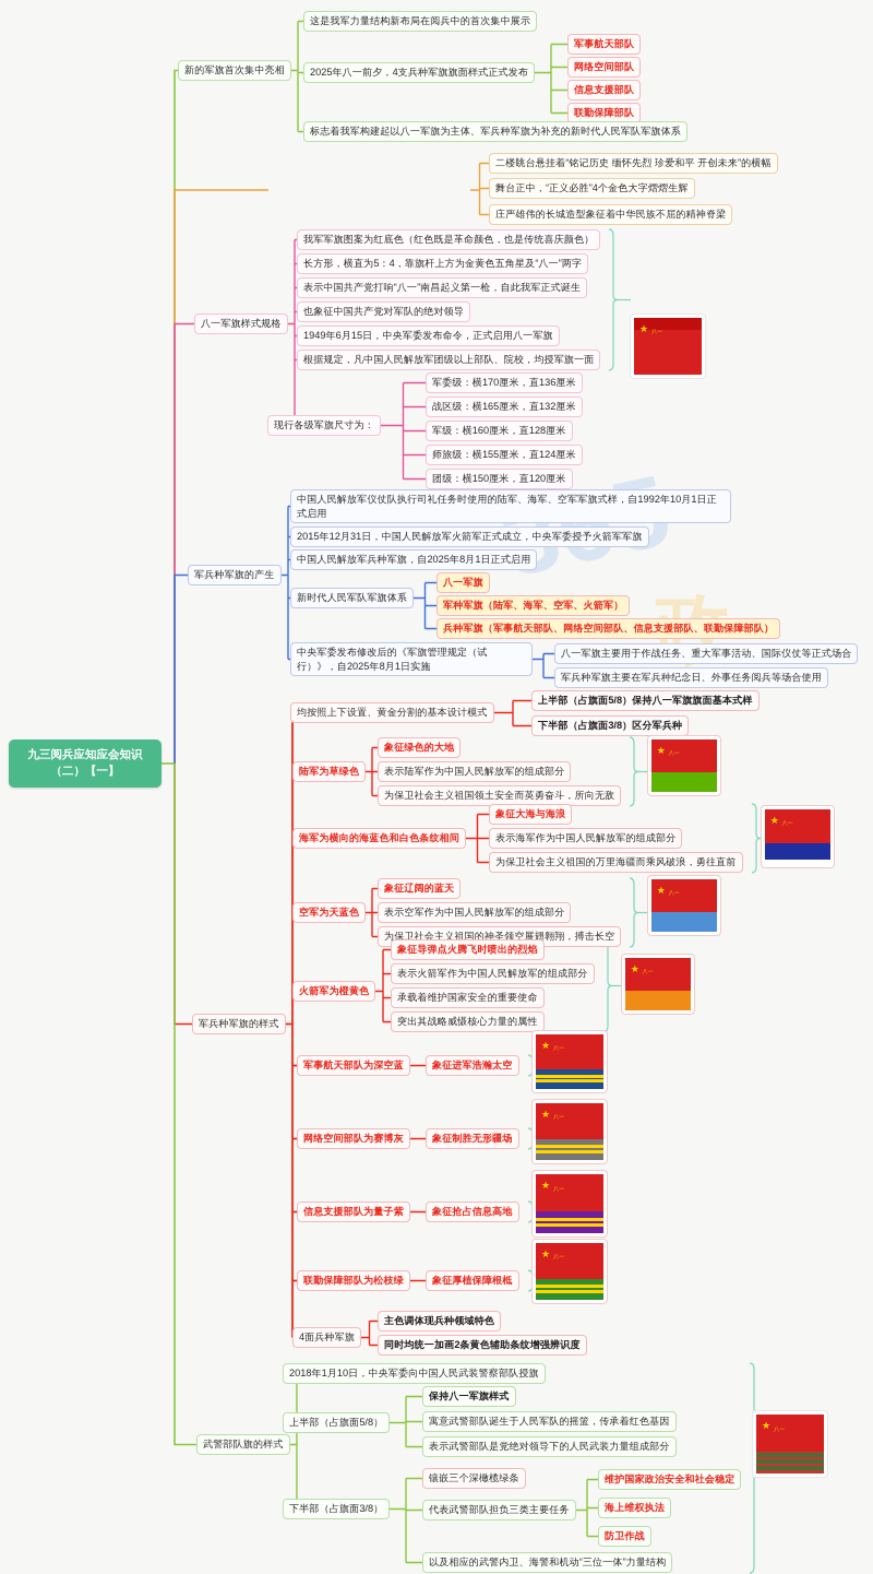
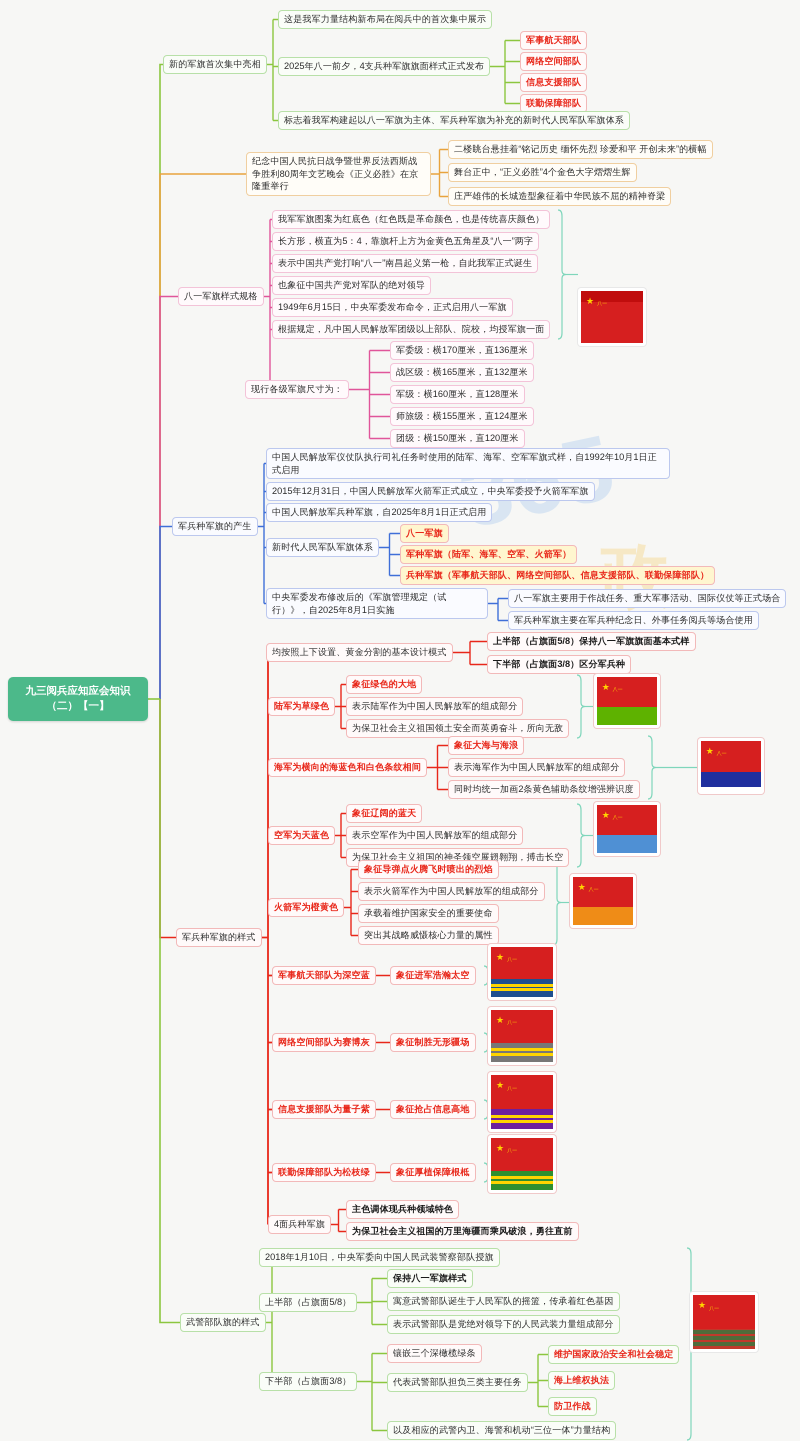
  九三阅兵应知应会知识（二）【一】
  新的军旗首次集中亮相
  这是我军力量结构新布局在阅兵中的首次集中展示
  2025年八一前夕，4支兵种军旗旗面样式正式发布
  军事航天部队
  网络空间部队
  信息支援部队
  联勤保障部队
  标志着我军构建起以八一军旗为主体、军兵种军旗为补充的新时代人民军队军旗体系
+ 纪念中国人民抗日战争暨世界反法西斯战争胜利80周年文艺晚会《正义必胜》在京隆重举行
  二楼眺台悬挂着“铭记历史 缅怀先烈 珍爱和平 开创未来”的横幅
  舞台正中，“正义必胜”4个金色大字熠熠生辉
  庄严雄伟的长城造型象征着中华民族不屈的精神脊梁
  八一军旗样式规格
  我军军旗图案为红底色（红色既是革命颜色，也是传统喜庆颜色）
  长方形，横直为5：4，靠旗杆上方为金黄色五角星及“八一”两字
  表示中国共产党打响“八一”南昌起义第一枪，自此我军正式诞生
  也象征中国共产党对军队的绝对领导
  1949年6月15日，中央军委发布命令，正式启用八一军旗
  根据规定，凡中国人民解放军团级以上部队、院校，均授军旗一面
  现行各级军旗尺寸为：
  军委级：横170厘米，直136厘米
  战区级：横165厘米，直132厘米
  军级：横160厘米，直128厘米
  师旅级：横155厘米，直124厘米
  团级：横150厘米，直120厘米
  ★
  军兵种军旗的产生
  中国人民解放军仪仗队执行司礼任务时使用的陆军、海军、空军军旗式样，自1992年10月1日正式启用
  2015年12月31日，中国人民解放军火箭军正式成立，中央军委授予火箭军军旗
  中国人民解放军兵种军旗，自2025年8月1日正式启用
  新时代人民军队军旗体系
  八一军旗
  军种军旗（陆军、海军、空军、火箭军）
  兵种军旗（军事航天部队、网络空间部队、信息支援部队、联勤保障部队）
  中央军委发布修改后的《军旗管理规定（试行）》，自2025年8月1日实施
  八一军旗主要用于作战任务、重大军事活动、国际仪仗等正式场合
  军兵种军旗主要在军兵种纪念日、外事任务阅兵等场合使用
  军兵种军旗的样式
  均按照上下设置、黄金分割的基本设计模式
  上半部（占旗面5/8）保持八一军旗旗面基本式样
  下半部（占旗面3/8）区分军兵种
  陆军为草绿色
  象征绿色的大地
  表示陆军作为中国人民解放军的组成部分
  为保卫社会主义祖国领土安全而英勇奋斗，所向无敌
  ★
  海军为横向的海蓝色和白色条纹相间
  象征大海与海浪
  表示海军作为中国人民解放军的组成部分
- 为保卫社会主义祖国的万里海疆而乘风破浪，勇往直前
+ 同时均统一加画2条黄色辅助条纹增强辨识度
  ★
  空军为天蓝色
  象征辽阔的蓝天
  表示空军作为中国人民解放军的组成部分
  为保卫社会主义祖国的神圣领空展翅翱翔，搏击长空
  ★
  火箭军为橙黄色
  象征导弹点火腾飞时喷出的烈焰
  表示火箭军作为中国人民解放军的组成部分
  承载着维护国家安全的重要使命
  突出其战略威慑核心力量的属性
  ★
  军事航天部队为深空蓝
  象征进军浩瀚太空
  ★
  网络空间部队为赛博灰
  象征制胜无形疆场
  ★
  信息支援部队为量子紫
  象征抢占信息高地
  ★
  联勤保障部队为松枝绿
  象征厚植保障根柢
  ★
  4面兵种军旗
  主色调体现兵种领域特色
- 同时均统一加画2条黄色辅助条纹增强辨识度
+ 为保卫社会主义祖国的万里海疆而乘风破浪，勇往直前
  武警部队旗的样式
  2018年1月10日，中央军委向中国人民武装警察部队授旗
  上半部（占旗面5/8）
  保持八一军旗样式
  寓意武警部队诞生于人民军队的摇篮，传承着红色基因
  表示武警部队是党绝对领导下的人民武装力量组成部分
  下半部（占旗面3/8）
  镶嵌三个深橄榄绿条
  代表武警部队担负三类主要任务
  维护国家政治安全和社会稳定
  海上维权执法
  防卫作战
  以及相应的武警内卫、海警和机动“三位一体”力量结构
  ★
